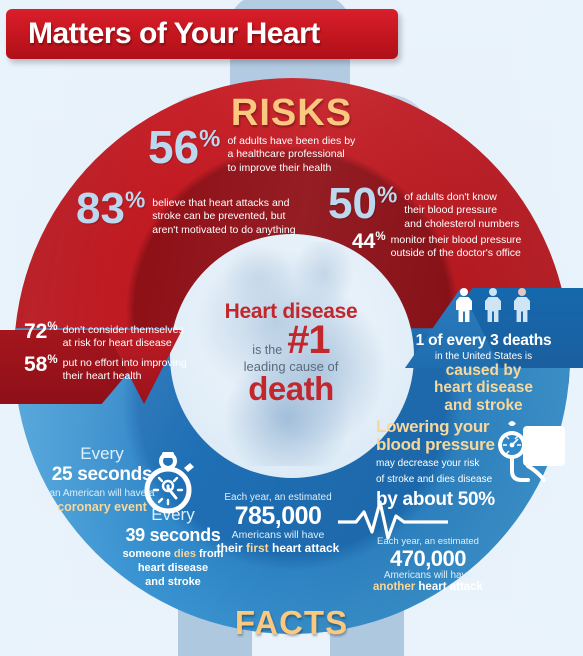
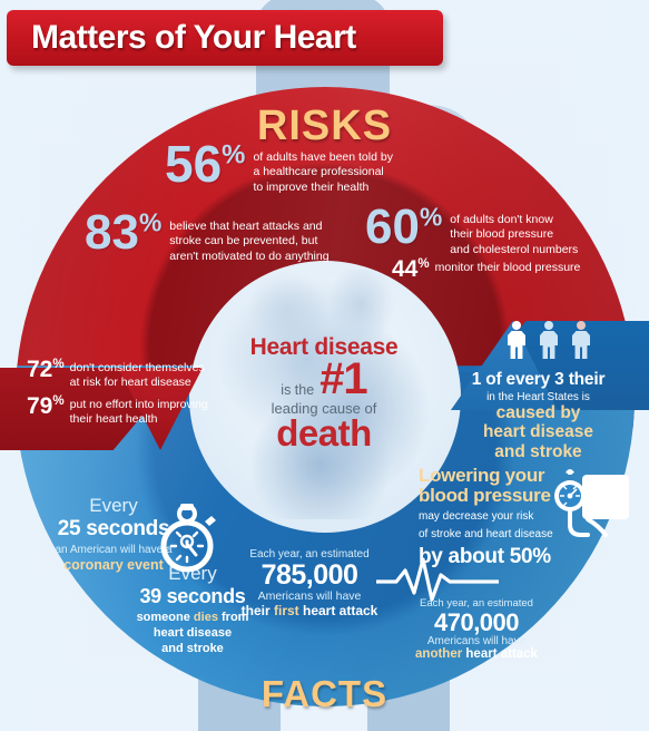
  Matters of Your Heart
  RISKS
  FACTS
  56%
- of adults have been dies by
+ of adults have been told by
  a healthcare professional
  to improve their health
  83%
  believe that heart attacks and
  stroke can be prevented, but
  aren't motivated to do anything
- 50%
+ 60%
  of adults don't know
  their blood pressure
  and cholesterol numbers
  44%
  monitor their blood pressure
- outside of the doctor's office
  72%
  don't consider themselves
  at risk for heart disease
- 58%
+ 79%
  put no effort into improving
  their heart health
  Heart disease
  is the
  #1
  leading cause of
  death
- 1 of every 3 deaths
+ 1 of every 3 their
- in the United States is
+ in the Heart States is
  caused by
  heart disease
  and stroke
  Lowering your
  blood pressure
  may decrease your risk
- of stroke and dies disease
+ of stroke and heart disease
  by about 50%
  Every
  25 seconds
  an American will have a
  coronary event
  Every
  39 seconds
  someone dies from
  heart disease
  and stroke
  Each year, an estimated
  785,000
  Americans will have
  their first heart attack
  Each year, an estimated
  470,000
  Americans will have
  another heart attack
